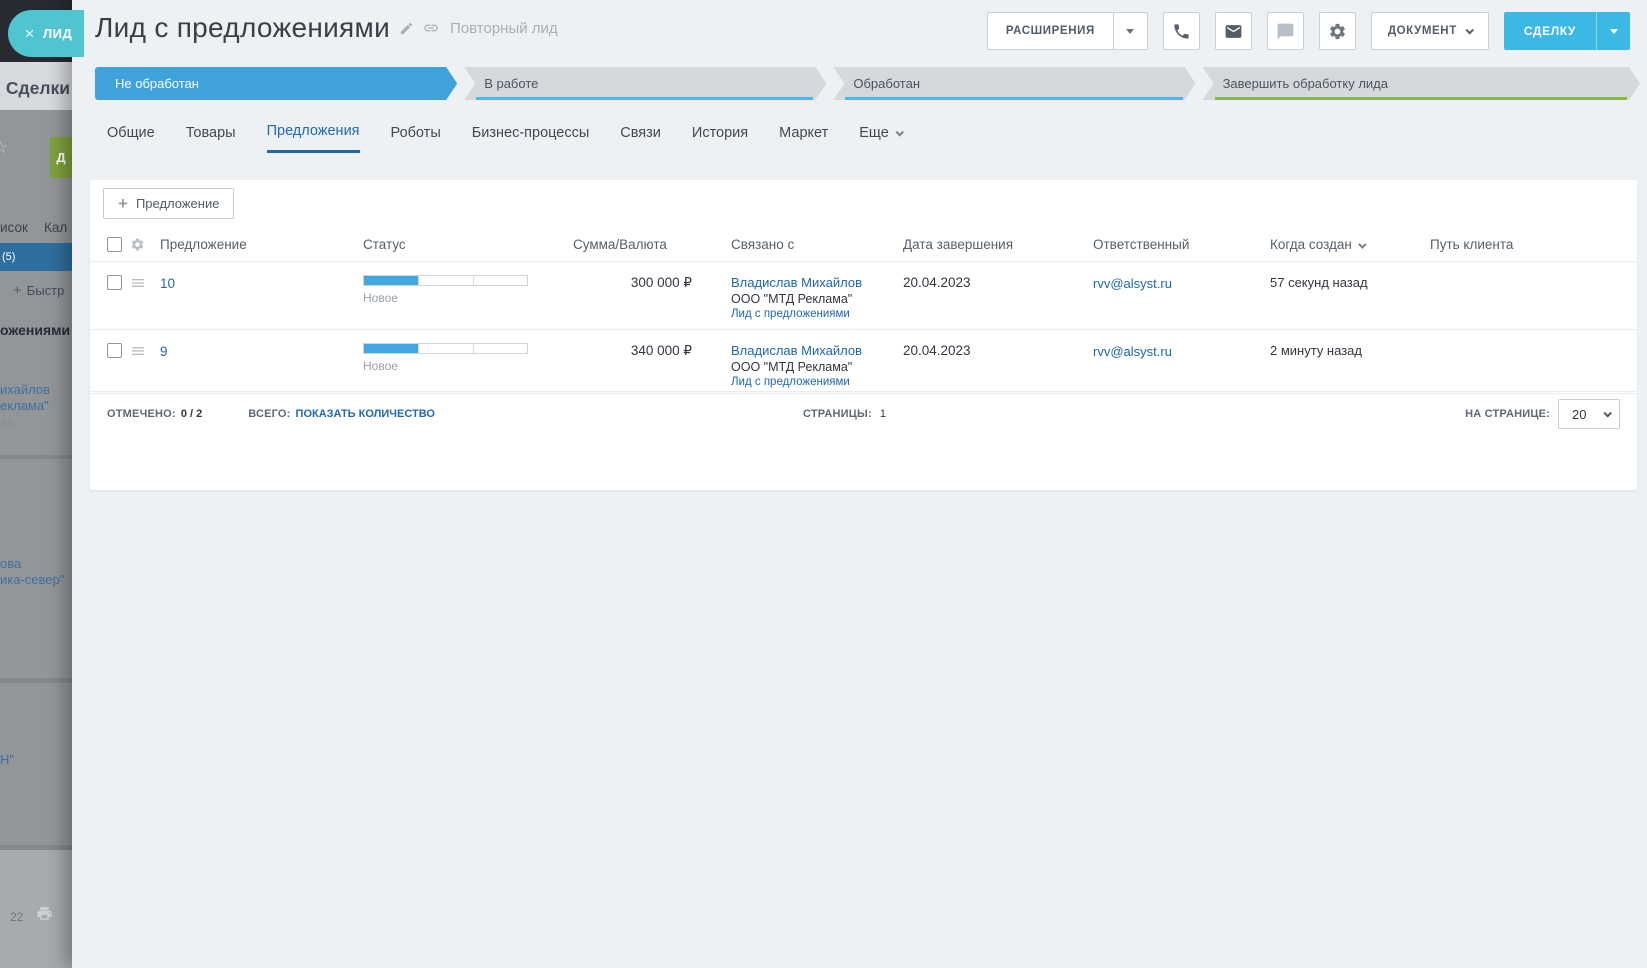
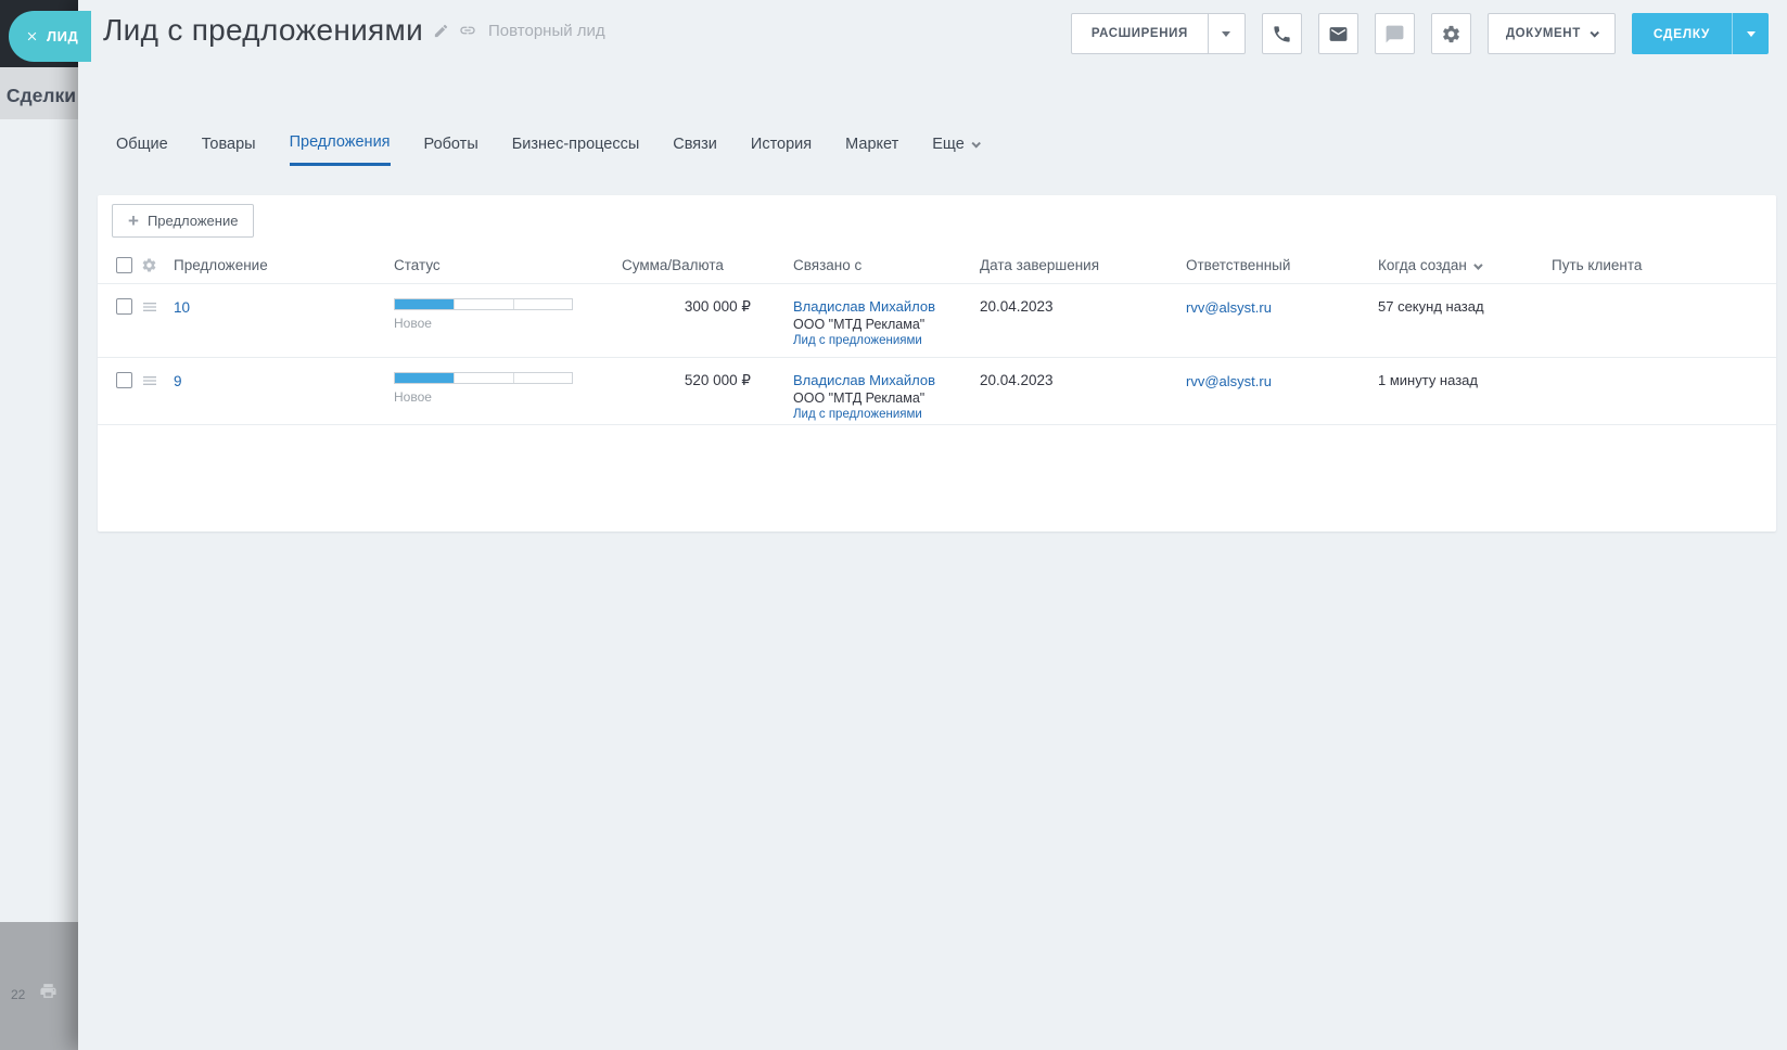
  Сделки
- ☆
- Д
- исок
- Кал
- (5)
- + Быстр
- ожениями
- ихайлов
- еклама"
- ова
- ика-север"
- Н"
  22
  ЛИД
  Лид с предложениями
  Повторный лид
  РАСШИРЕНИЯ
  ДОКУМЕНТ
  СДЕЛКУ
- Не обработан
- В работе
- Обработан
- Завершить обработку лида
  Общие
  Товары
  Предложения
  Роботы
  Бизнес-процессы
  Связи
  История
  Маркет
  Еще
  +
  Предложение
  Предложение
  Статус
  Сумма/Валюта
  Связано с
  Дата завершения
  Ответственный
  Когда создан
  Путь клиента
  10
  Новое
  300 000 ₽
  Владислав Михайлов
  ООО "МТД Реклама"
  Лид с предложениями
  20.04.2023
  rvv@alsyst.ru
  57 секунд назад
  9
  Новое
- 340 000 ₽
+ 520 000 ₽
  Владислав Михайлов
  ООО "МТД Реклама"
  Лид с предложениями
  20.04.2023
  rvv@alsyst.ru
- 2 минуту назад
+ 1 минуту назад
- ОТМЕЧЕНО:
- 0 / 2
- ВСЕГО:
- ПОКАЗАТЬ КОЛИЧЕСТВО
- СТРАНИЦЫ: 1
- НА СТРАНИЦЕ:
- 20
